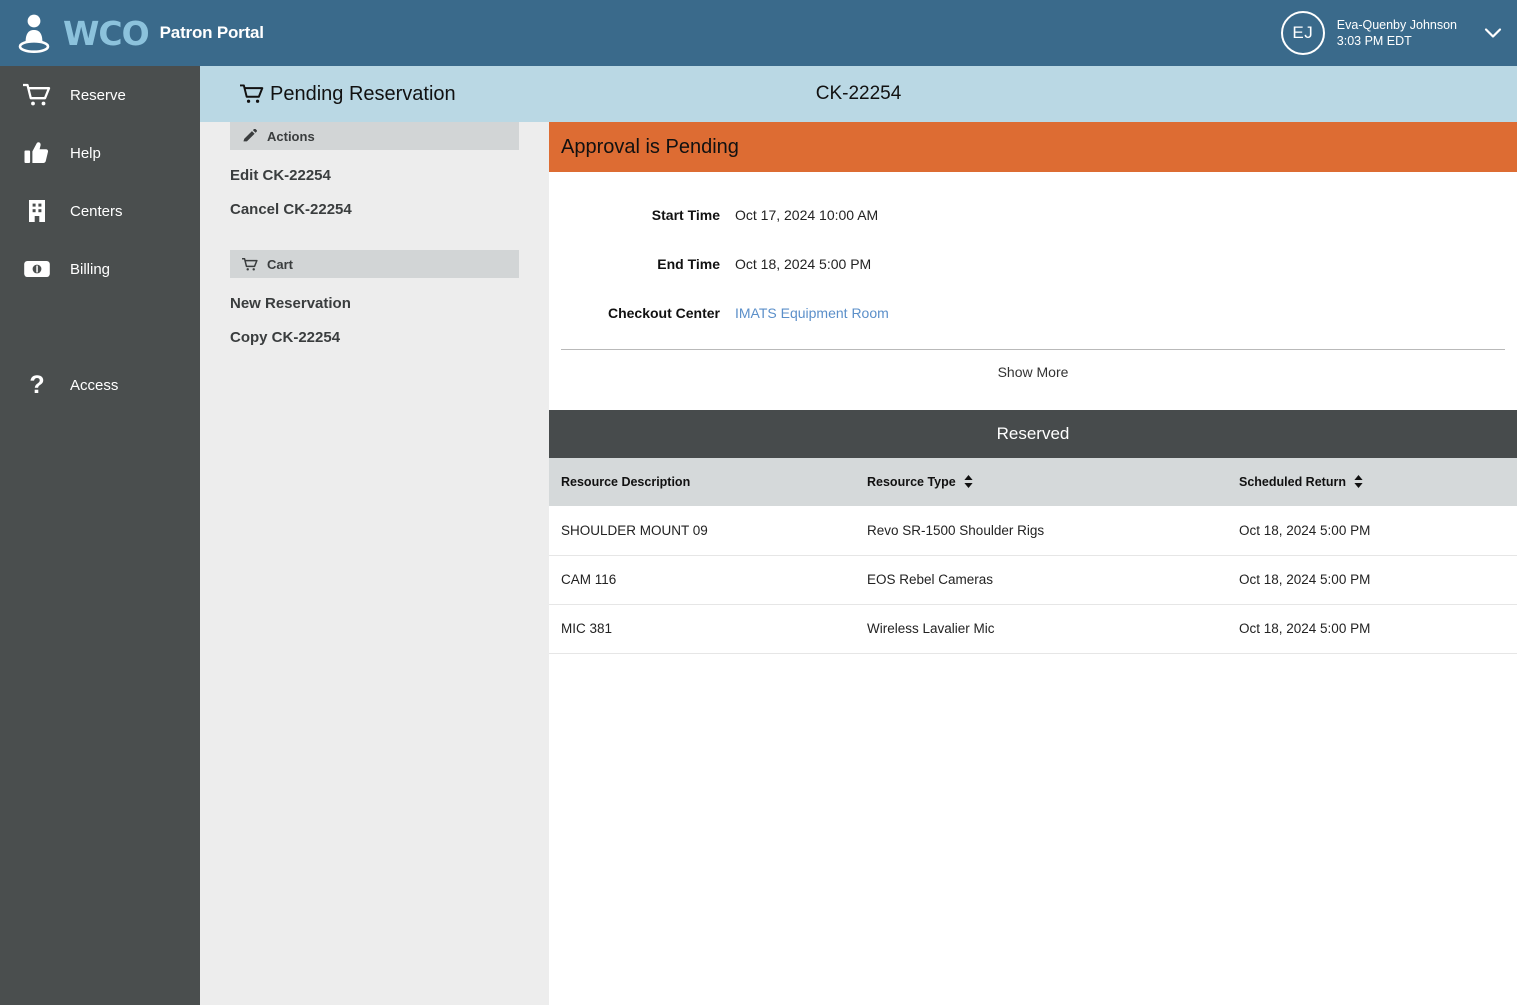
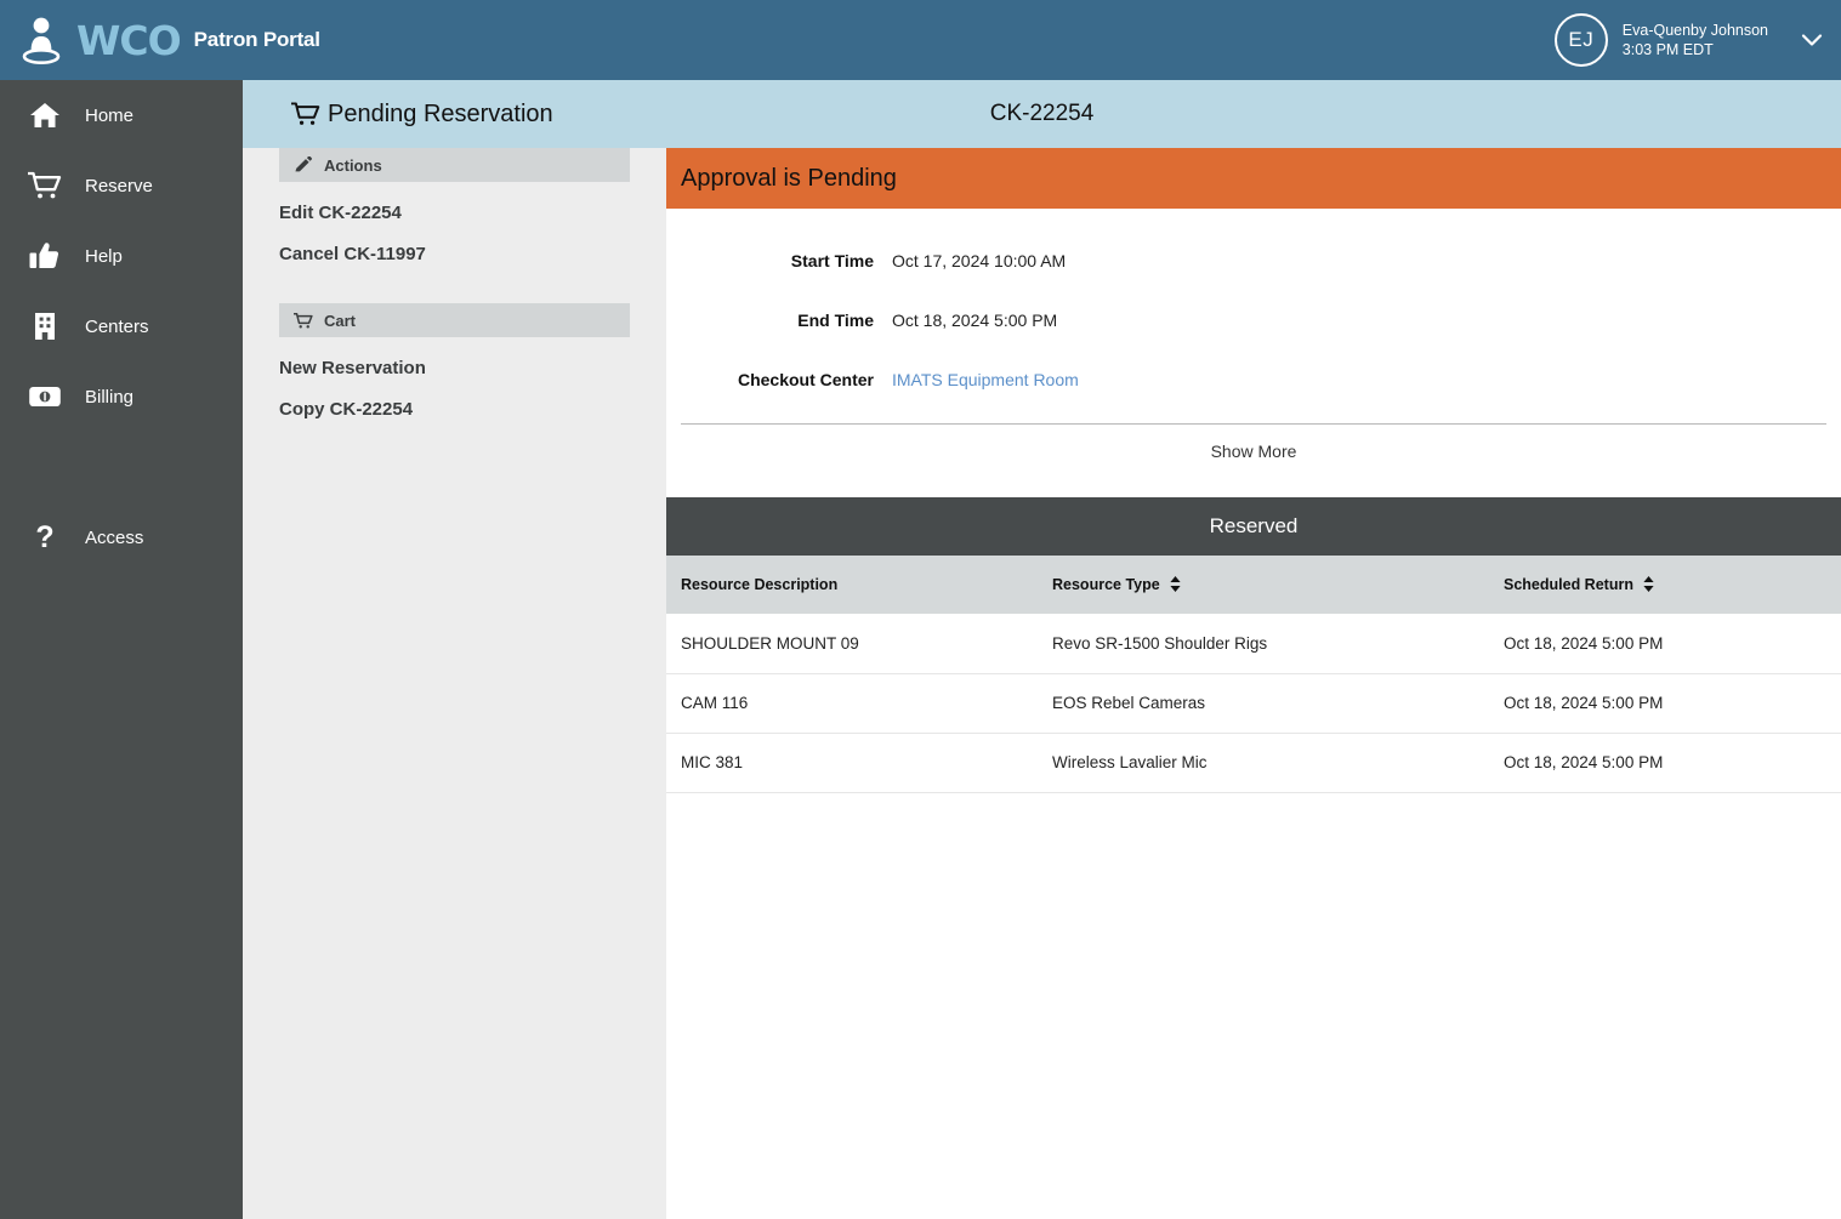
  WCO
  Patron Portal
  EJ
  Eva-Quenby Johnson
  3:03 PM EDT
+ Home
  Reserve
  Help
  Centers
  Billing
  ?
  Access
  Pending Reservation
  CK-22254
  Actions
  Edit CK-22254
- Cancel CK-22254
+ Cancel CK-11997
  Cart
  New Reservation
  Copy CK-22254
  Approval is Pending
  Start Time
  Oct 17, 2024 10:00 AM
  End Time
  Oct 18, 2024 5:00 PM
  Checkout Center
  IMATS Equipment Room
  Show More
  Reserved
  Resource Description	Resource Type	Scheduled Return
  SHOULDER MOUNT 09	Revo SR-1500 Shoulder Rigs	Oct 18, 2024 5:00 PM
  CAM 116	EOS Rebel Cameras	Oct 18, 2024 5:00 PM
  MIC 381	Wireless Lavalier Mic	Oct 18, 2024 5:00 PM
